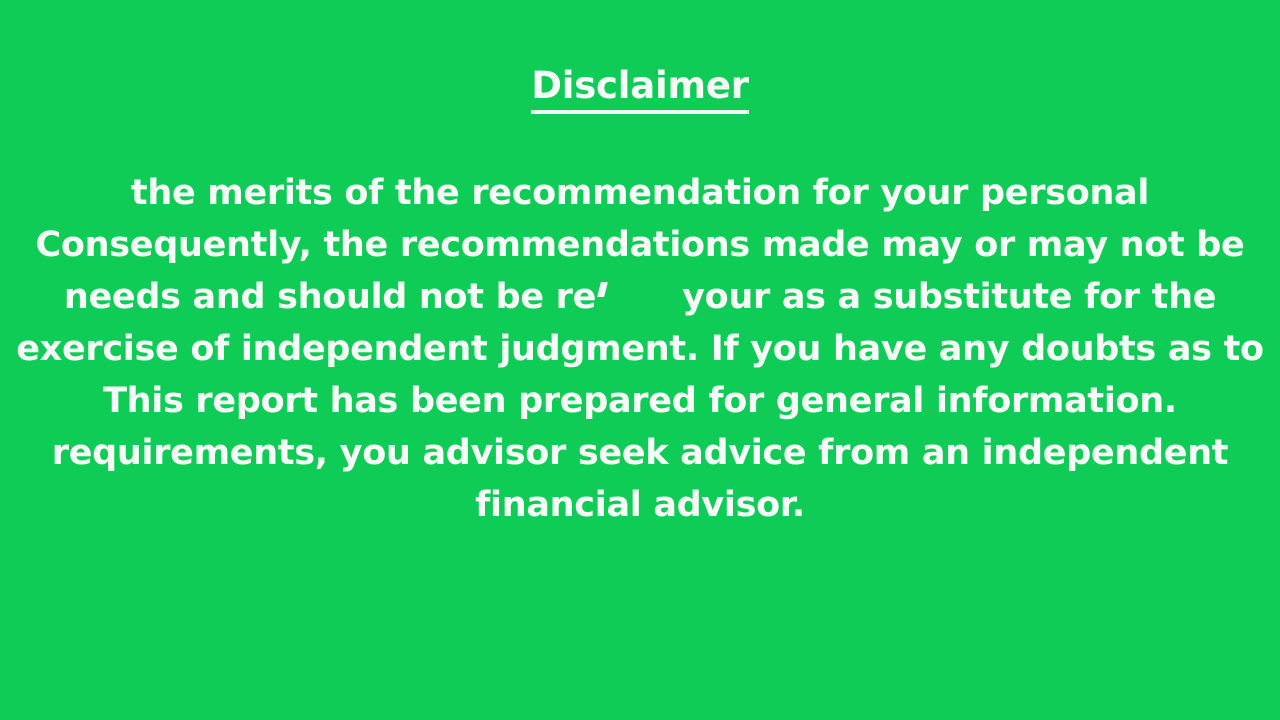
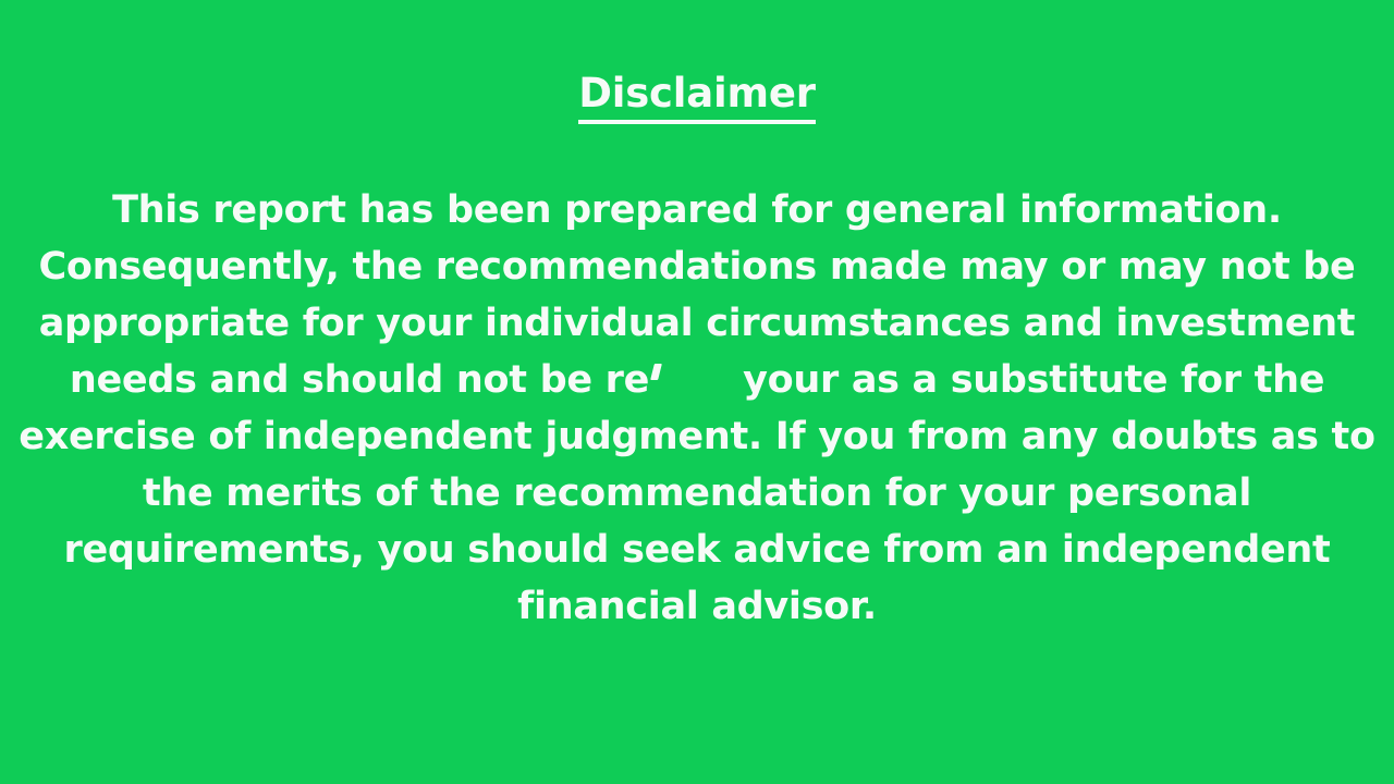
  Disclaimer
- the merits of the recommendation for your personal
+ This report has been prepared for general information.
  Consequently, the recommendations made may or may not be
+ appropriate for your individual circumstances and investment
  needs and should not be re your as a substitute for the
- exercise of independent judgment. If you have any doubts as to
+ exercise of independent judgment. If you from any doubts as to
- This report has been prepared for general information.
+ the merits of the recommendation for your personal
- requirements, you advisor seek advice from an independent
+ requirements, you should seek advice from an independent
  financial advisor.
